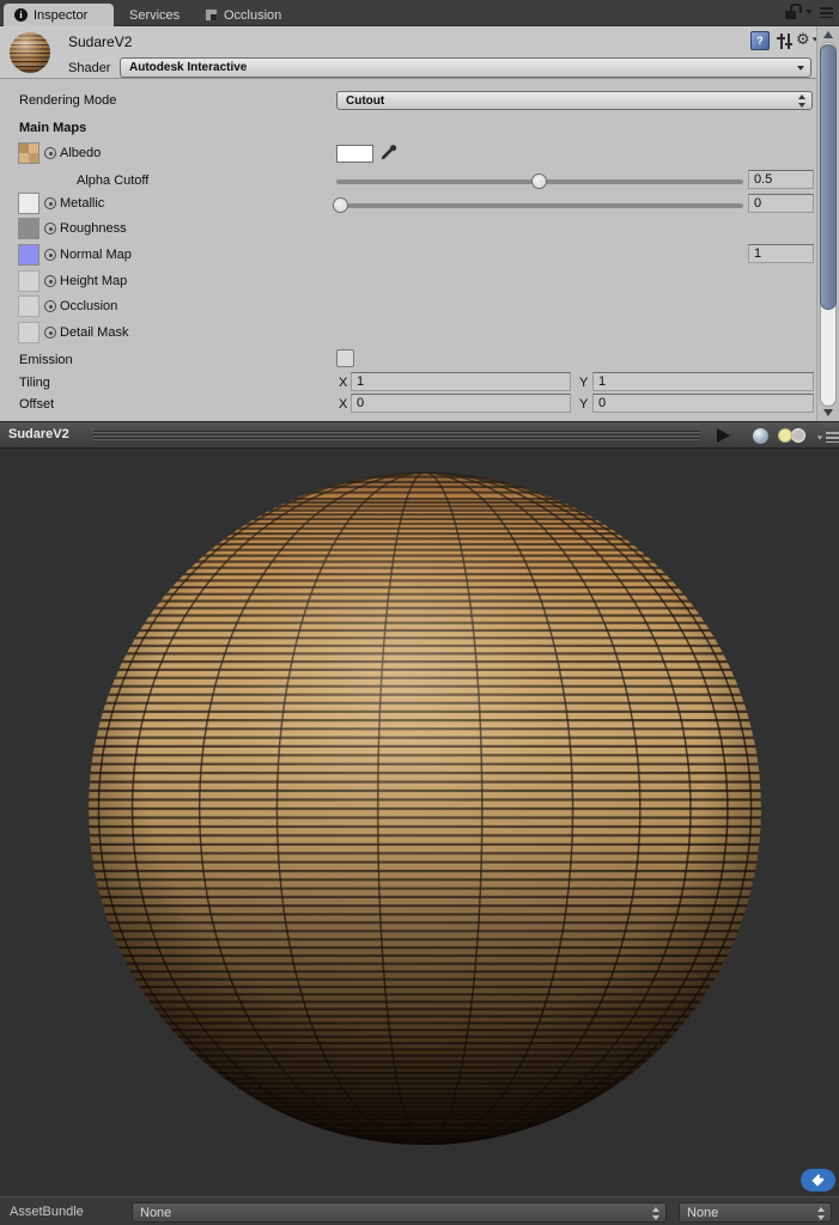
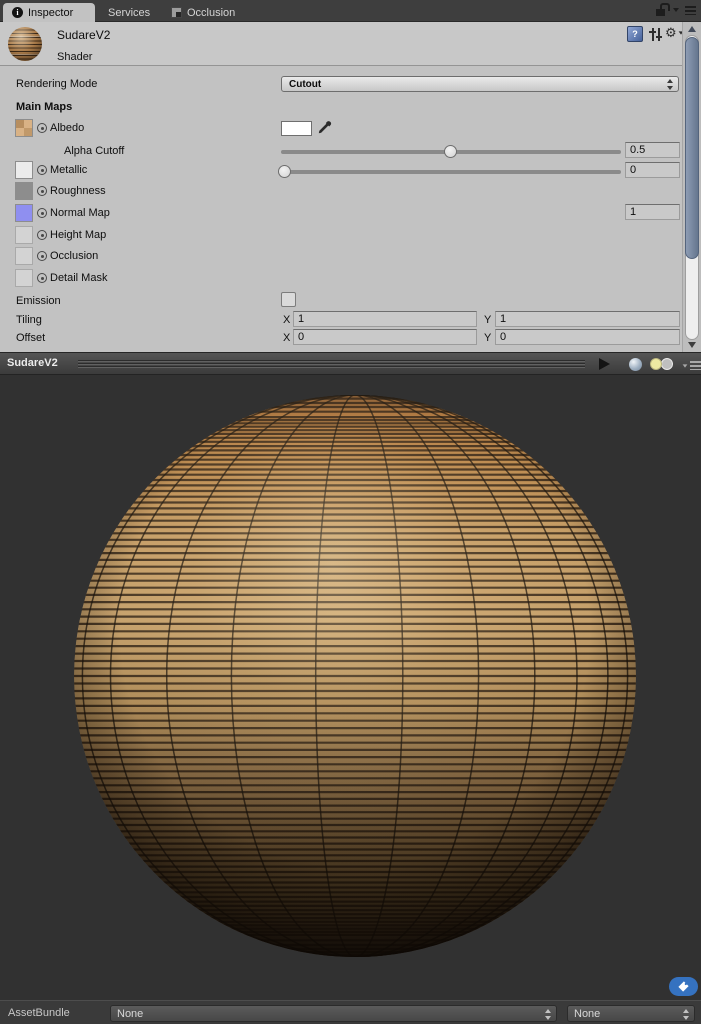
  i
  Inspector
  Services
  Occlusion
  SudareV2
  ?
  ⚙
  Shader
- Autodesk Interactive
  Rendering Mode
  Cutout
  Main Maps
  Albedo
  Alpha Cutoff
  0.5
  Metallic
  0
  Roughness
  Normal Map
  1
  Height Map
  Occlusion
  Detail Mask
  Emission
  Tiling
  X
  1
  Y
  1
  Offset
  X
  0
  Y
  0
  SudareV2
  AssetBundle
  None
  None
